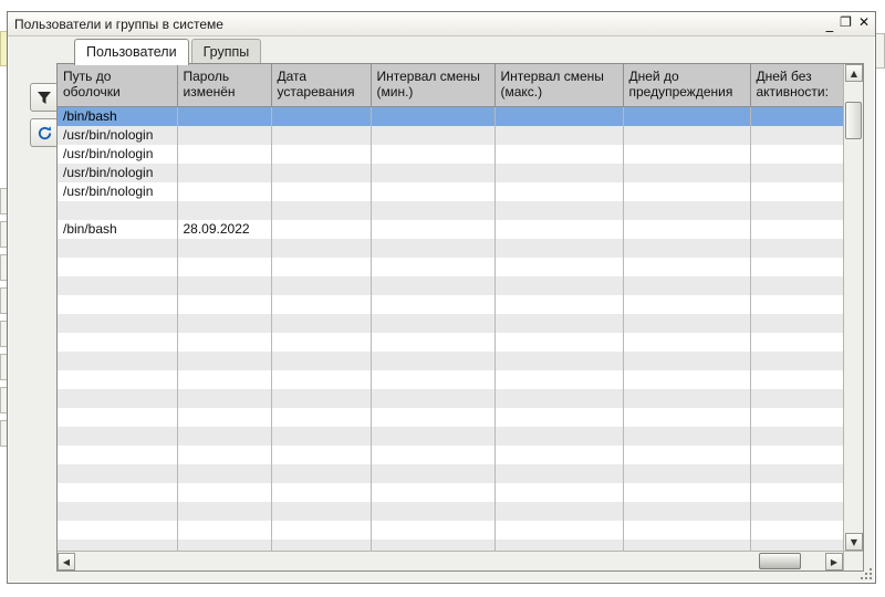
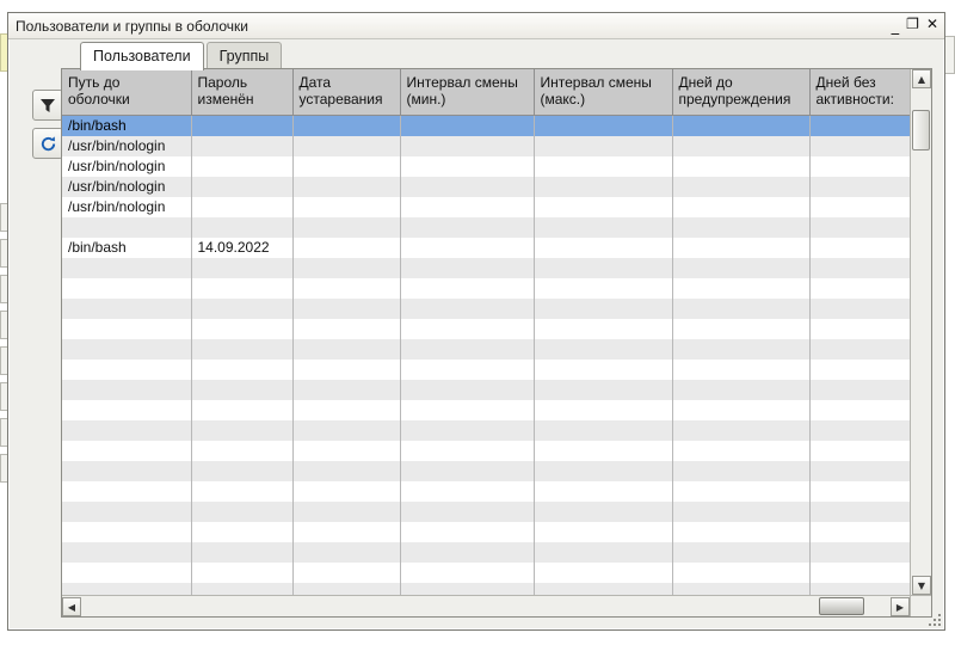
- Пользователи и группы в системе
+ Пользователи и группы в оболочки
  _
  ❐
  ✕
  Пользователи
  Группы
  Путь до оболочки	Пароль изменён	Дата устаревания	Интервал смены (мин.)	Интервал смены (макс.)	Дней до предупреждения	Дней без активности:
  /bin/bash
  /usr/bin/nologin
  /usr/bin/nologin
  /usr/bin/nologin
  /usr/bin/nologin
- /bin/bash	28.09.2022
+ /bin/bash	14.09.2022
  ▲
  ▼
  ◀
  ▶
